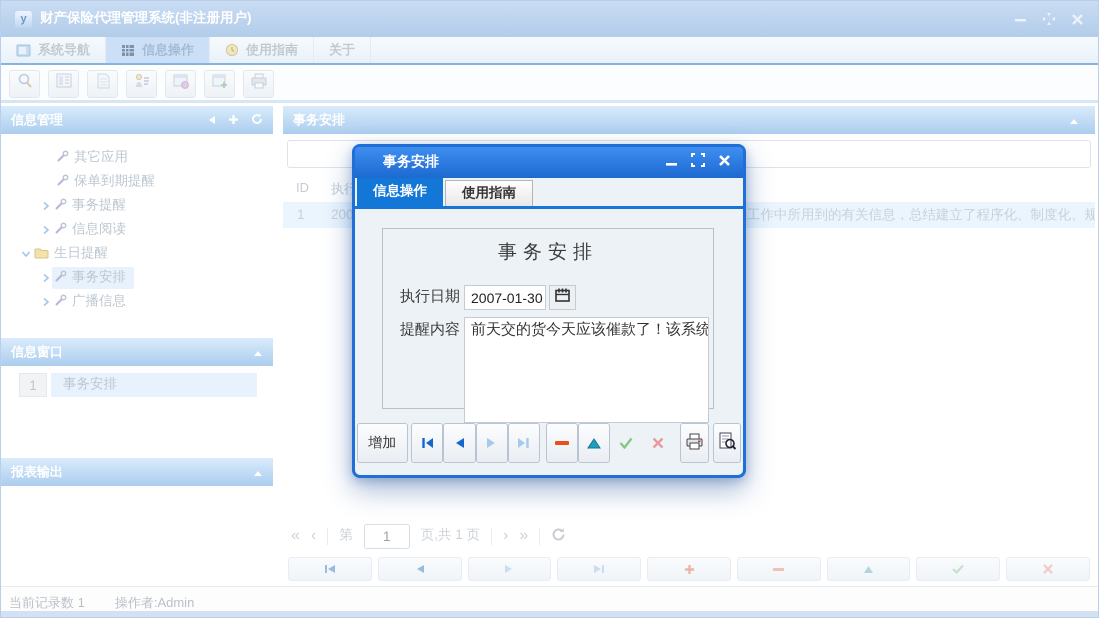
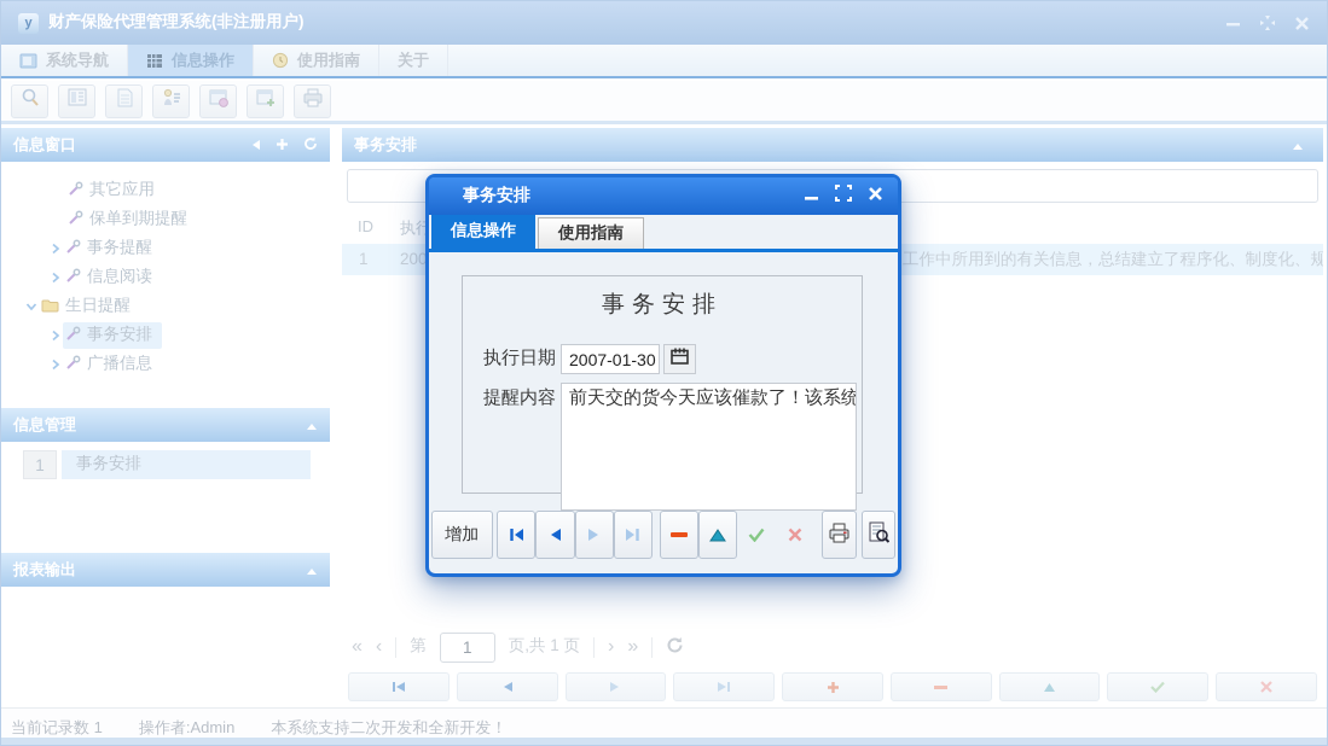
  y
  财产保险代理管理系统(非注册用户)
  系统导航
  信息操作
  使用指南
  关于
- 信息管理
+ 信息窗口
  其它应用
  保单到期提醒
  事务提醒
  信息阅读
  生日提醒
  事务安排
  广播信息
- 信息窗口
+ 信息管理
  1
  事务安排
  报表输出
  事务安排
  ID
  1
  工作中所用到的有关信息，总结建立了程序化、制度化、规
  «
  ‹
  第
  1
  页,共 1 页
  ›
  »
  当前记录数 1
  操作者:Admin
+ 本系统支持二次开发和全新开发！
  事务安排
  信息操作
  使用指南
  事务安排
  执行日期
  2007-01-30
  提醒内容
  前天交的货今天应该催款了！该系统
  增加
